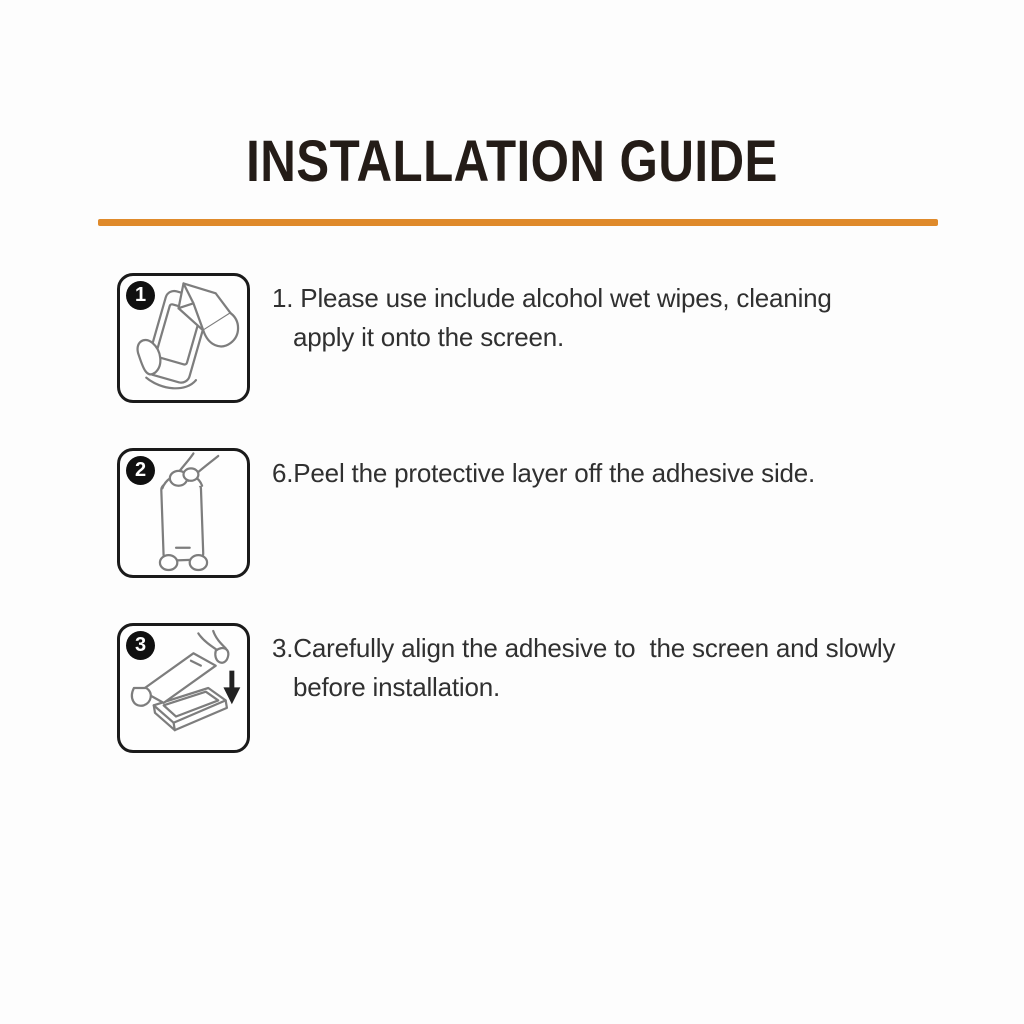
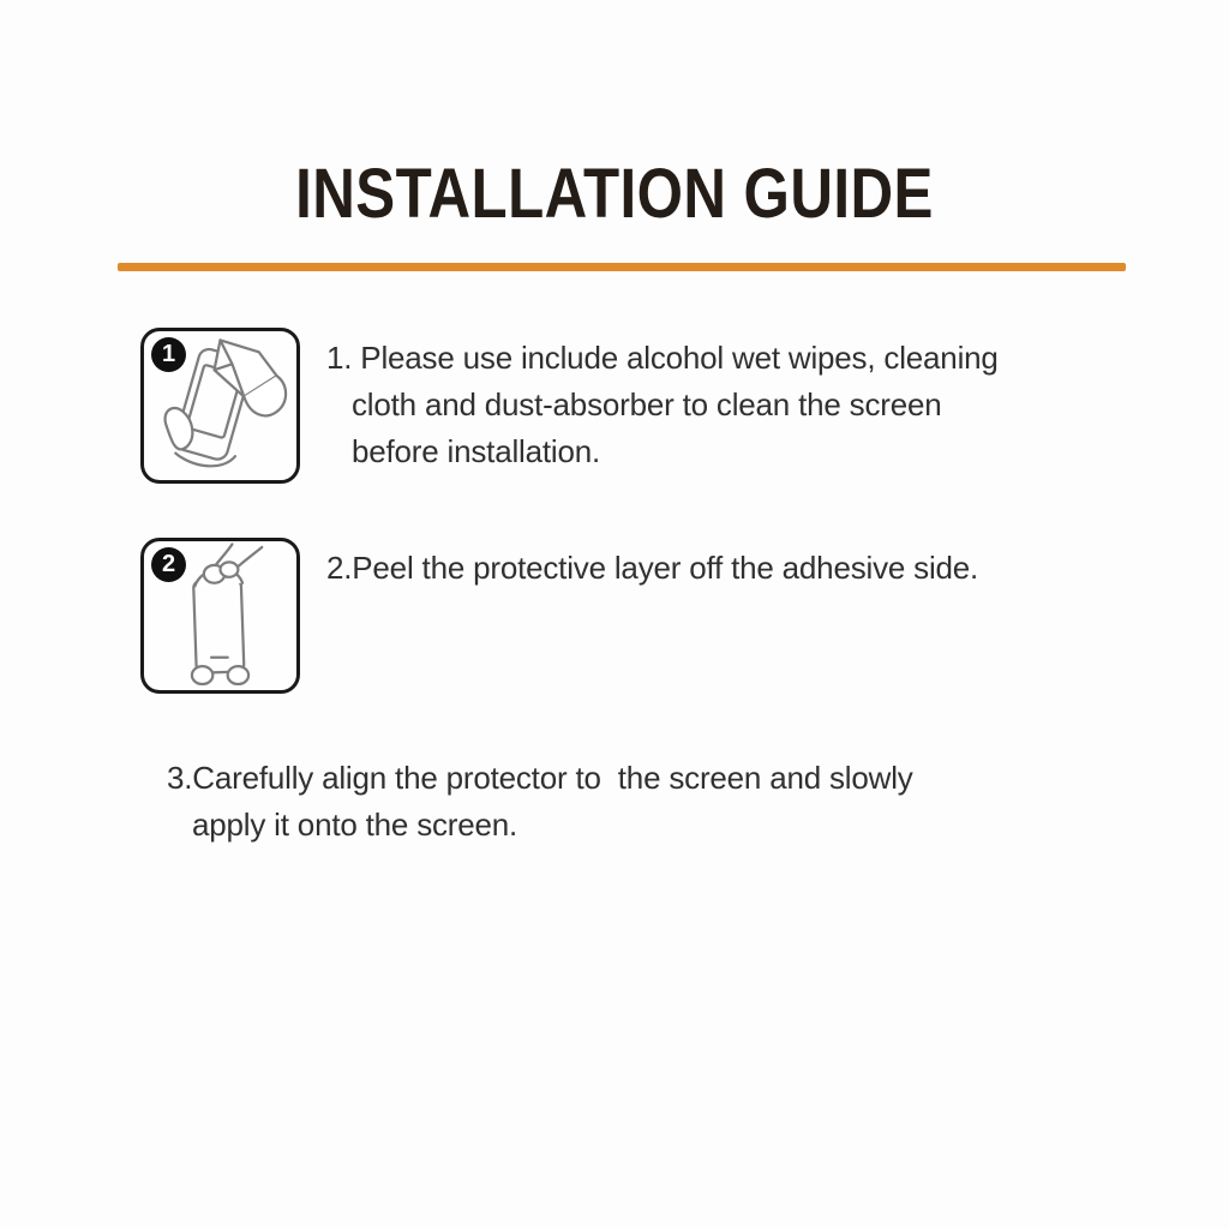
  INSTALLATION GUIDE
  1
  1. Please use include alcohol wet wipes, cleaning
+ cloth and dust-absorber to clean the screen
- apply it onto the screen.
+ before installation.
  2
- 6.Peel the protective layer off the adhesive side.
+ 2.Peel the protective layer off the adhesive side.
- 3
- 3.Carefully align the adhesive to the screen and slowly
+ 3.Carefully align the protector to the screen and slowly
- before installation.
+ apply it onto the screen.
